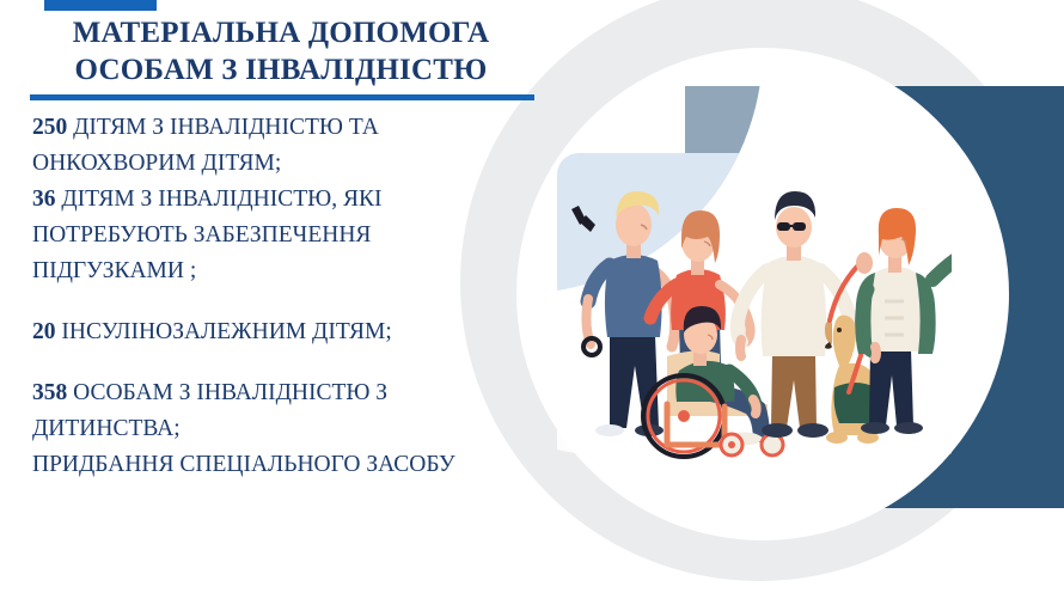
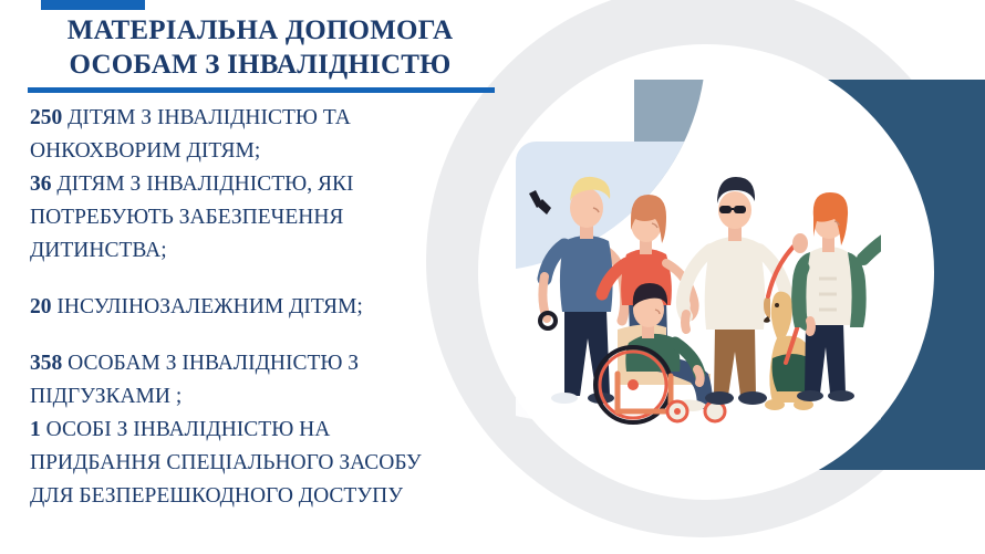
  МАТЕРІАЛЬНА ДОПОМОГА
  ОСОБАМ З ІНВАЛІДНІСТЮ
  250 ДІТЯМ З ІНВАЛІДНІСТЮ ТА
  ОНКОХВОРИМ ДІТЯМ;
  36 ДІТЯМ З ІНВАЛІДНІСТЮ, ЯКІ
  ПОТРЕБУЮТЬ ЗАБЕЗПЕЧЕННЯ
- ПІДГУЗКАМИ ;
+ ДИТИНСТВА;
  20 ІНСУЛІНОЗАЛЕЖНИМ ДІТЯМ;
  358 ОСОБАМ З ІНВАЛІДНІСТЮ З
- ДИТИНСТВА;
+ ПІДГУЗКАМИ ;
+ 1 ОСОБІ З ІНВАЛІДНІСТЮ НА
  ПРИДБАННЯ СПЕЦІАЛЬНОГО ЗАСОБУ
+ ДЛЯ БЕЗПЕРЕШКОДНОГО ДОСТУПУ
